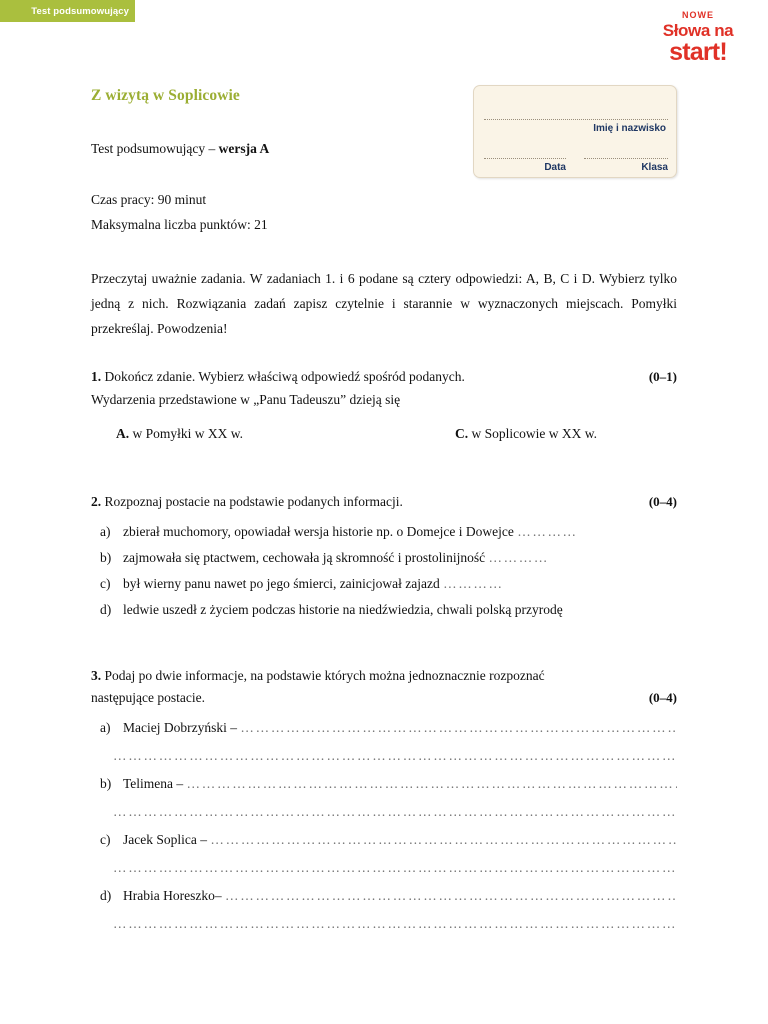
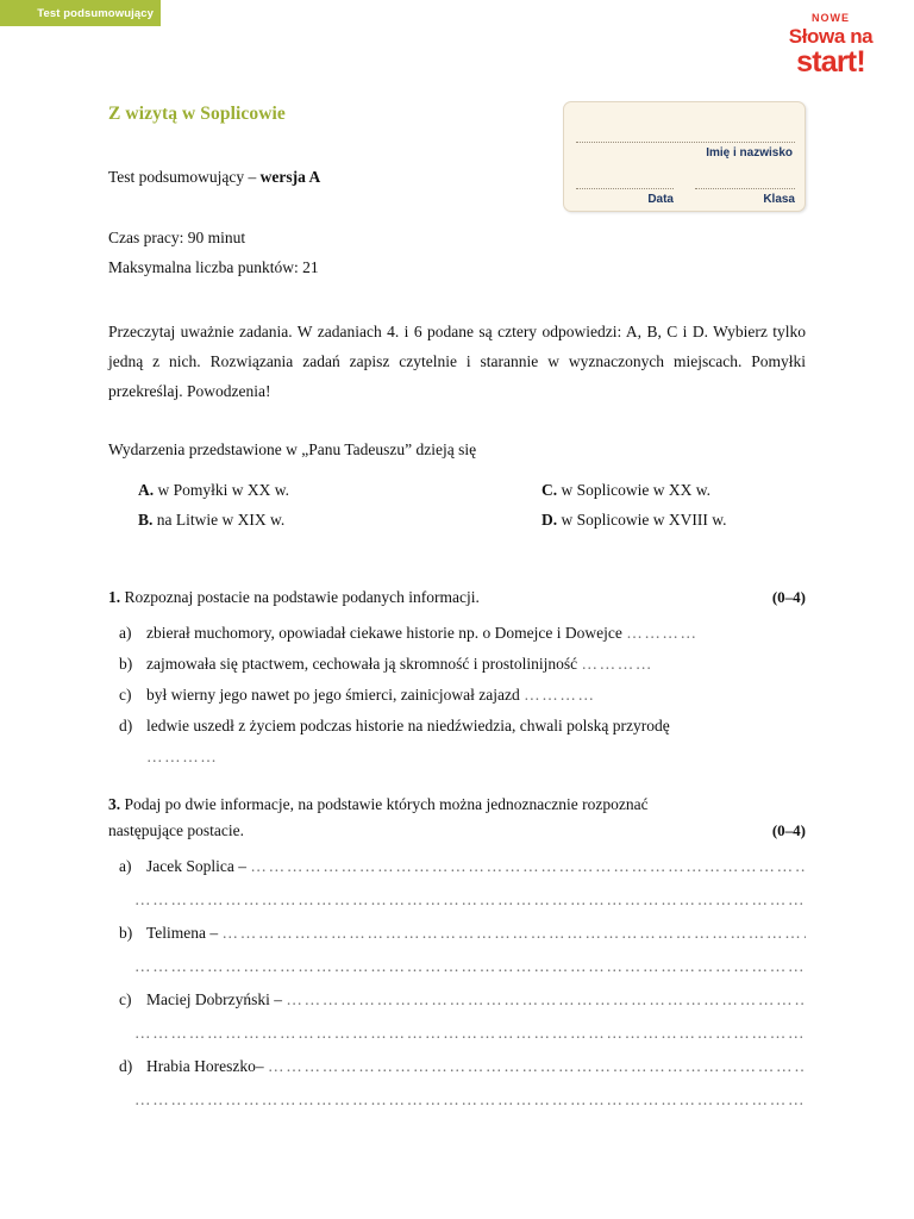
  Test podsumowujący
  NOWE
  Słowa na
  start!
  Z wizytą w Soplicowie
  Test podsumowujący – wersja A
  Czas pracy: 90 minut
  Maksymalna liczba punktów: 21
  Imię i nazwisko
  Data
  Klasa
- Przeczytaj uważnie zadania. W zadaniach 1. i 6 podane są cztery odpowiedzi: A, B, C i D. Wybierz tylko jedną z nich. Rozwiązania zadań zapisz czytelnie i starannie w wyznaczonych miejscach. Pomyłki przekreślaj. Powodzenia!
+ Przeczytaj uważnie zadania. W zadaniach 4. i 6 podane są cztery odpowiedzi: A, B, C i D. Wybierz tylko jedną z nich. Rozwiązania zadań zapisz czytelnie i starannie w wyznaczonych miejscach. Pomyłki przekreślaj. Powodzenia!
- 1. Dokończ zdanie. Wybierz właściwą odpowiedź spośród podanych.
- (0–1)
  Wydarzenia przedstawione w „Panu Tadeuszu” dzieją się
  A. w Pomyłki w XX w.
  C. w Soplicowie w XX w.
+ B. na Litwie w XIX w.
+ D. w Soplicowie w XVIII w.
- 2. Rozpoznaj postacie na podstawie podanych informacji.
+ 1. Rozpoznaj postacie na podstawie podanych informacji.
  (0–4)
  a)
- zbierał muchomory, opowiadał wersja historie np. o Domejce i Dowejce …………
+ zbierał muchomory, opowiadał ciekawe historie np. o Domejce i Dowejce …………
  b)
  zajmowała się ptactwem, cechowała ją skromność i prostolinijność …………
  c)
- był wierny panu nawet po jego śmierci, zainicjował zajazd …………
+ był wierny jego nawet po jego śmierci, zainicjował zajazd …………
  d)
  ledwie uszedł z życiem podczas historie na niedźwiedzia, chwali polską przyrodę
+ …………
  3. Podaj po dwie informacje, na podstawie których można jednoznacznie rozpoznać
  następujące postacie.
  (0–4)
  a)
- Maciej Dobrzyński – ……………………………………………………………………………
+ Jacek Soplica – …………………………………………………………………………………
  …………………………………………………………………………………………………
  b)
  Telimena – ……………………………………………………………………………………
  …………………………………………………………………………………………………
  c)
- Jacek Soplica – …………………………………………………………………………………
+ Maciej Dobrzyński – ……………………………………………………………………………
  …………………………………………………………………………………………………
  d)
  Hrabia Horeszko– ………………………………………………………………………………
  …………………………………………………………………………………………………
